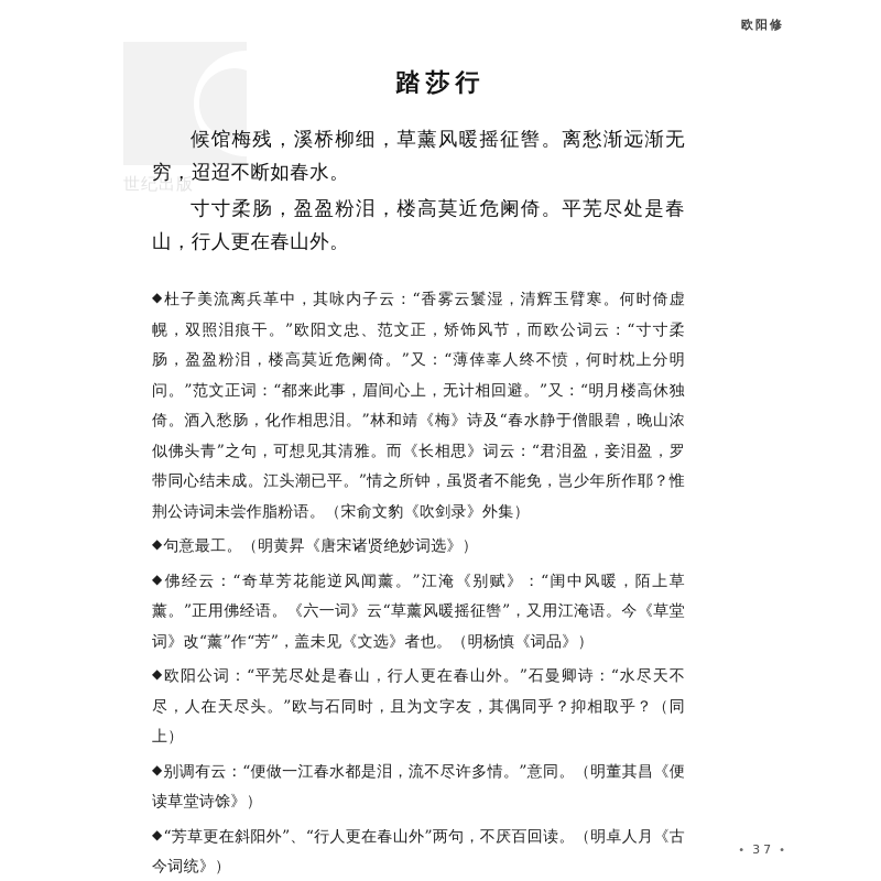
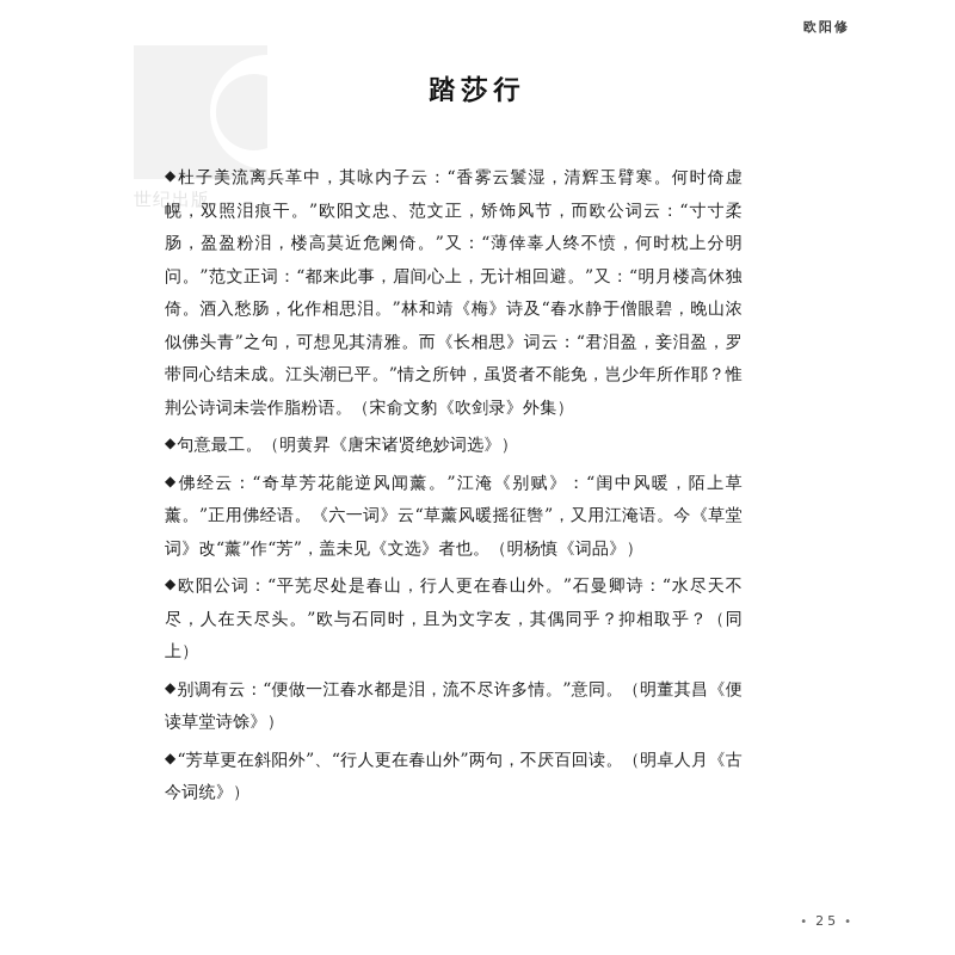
  世纪出版
  欧阳修
  踏莎行
- 候馆梅残，溪桥柳细，草薰风暖摇征辔。离愁渐远渐无穷，迢迢不断如春水。
- 寸寸柔肠，盈盈粉泪，楼高莫近危阑倚。平芜尽处是春山，行人更在春山外。
  ◆杜子美流离兵革中，其咏内子云：“香雾云鬟湿，清辉玉臂寒。何时倚虚幌，双照泪痕干。”欧阳文忠、范文正，矫饰风节，而欧公词云：“寸寸柔肠，盈盈粉泪，楼高莫近危阑倚。”又：“薄倖辜人终不愤，何时枕上分明问。”范文正词：“都来此事，眉间心上，无计相回避。”又：“明月楼高休独倚。酒入愁肠，化作相思泪。”林和靖《梅》诗及“春水静于僧眼碧，晚山浓似佛头青”之句，可想见其清雅。而《长相思》词云：“君泪盈，妾泪盈，罗带同心结未成。江头潮已平。”情之所钟，虽贤者不能免，岂少年所作耶？惟荆公诗词未尝作脂粉语。（宋俞文豹《吹剑录》外集）
  ◆句意最工。（明黄昇《唐宋诸贤绝妙词选》）
  ◆佛经云：“奇草芳花能逆风闻薰。”江淹《别赋》：“闺中风暖，陌上草薰。”正用佛经语。《六一词》云“草薰风暖摇征辔”，又用江淹语。今《草堂词》改“薰”作“芳”，盖未见《文选》者也。（明杨慎《词品》）
  ◆欧阳公词：“平芜尽处是春山，行人更在春山外。”石曼卿诗：“水尽天不尽，人在天尽头。”欧与石同时，且为文字友，其偶同乎？抑相取乎？（同上）
  ◆别调有云：“便做一江春水都是泪，流不尽许多情。”意同。（明董其昌《便读草堂诗馀》）
  ◆“芳草更在斜阳外”、“行人更在春山外”两句，不厌百回读。（明卓人月《古今词统》）
- • 37 •
+ • 25 •
